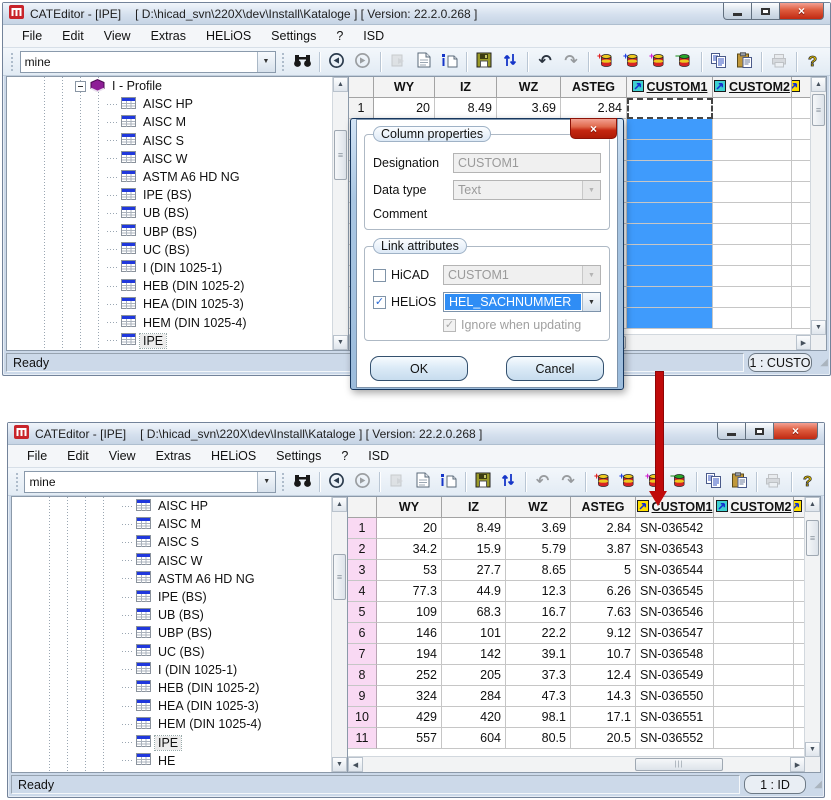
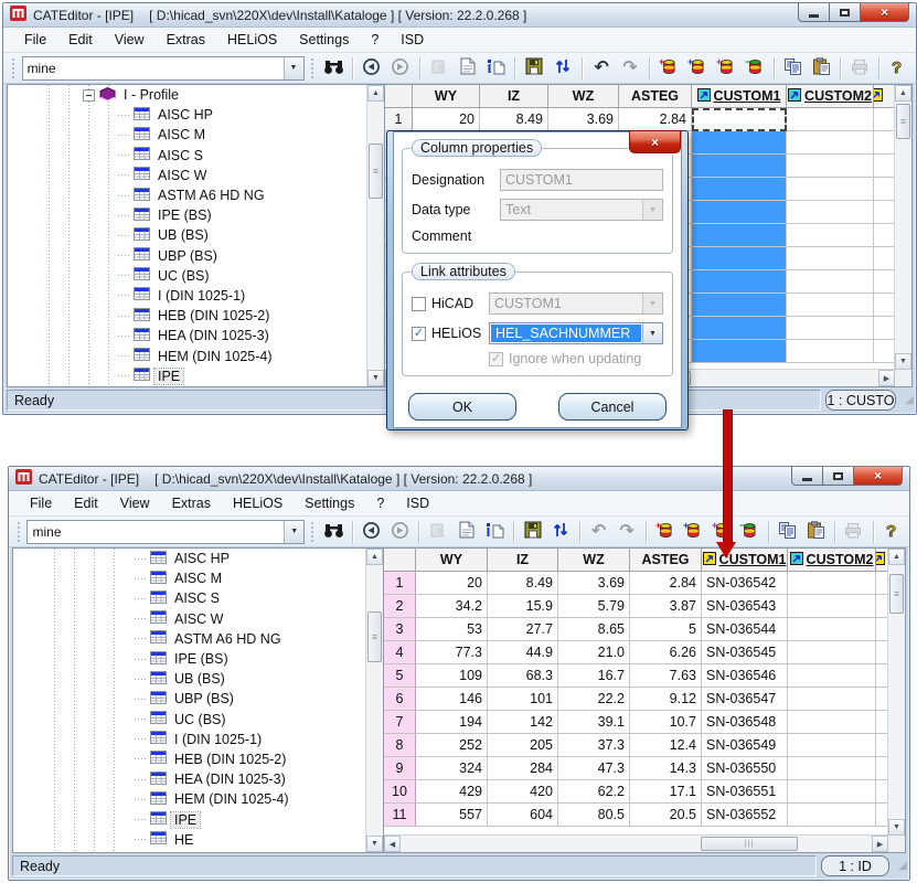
  CATEditor - [IPE]
  [ D:\hicad_svn\220X\dev\Install\Kataloge ] [ Version: 22.2.0.268 ]
  ×
  File
  Edit
  View
  Extras
  HELiOS
  Settings
  ?
  ISD
  mine
  ↶
  ↷
  +
  +
  +
  −
  ?
  I - Profile
  AISC HP
  AISC M
  AISC S
  AISC W
  ASTM A6 HD NG
  IPE (BS)
  UB (BS)
  UBP (BS)
  UC (BS)
  I (DIN 1025-1)
  HEB (DIN 1025-2)
  HEA (DIN 1025-3)
  HEM (DIN 1025-4)
  IPE
  ≡
  WY
  IZ
  WZ
  ASTEG
  CUSTOM1
  CUSTOM2
  1
  20
  8.49
  3.69
  2.84
  ≡
  Ready
  1 : CUSTO
  ◢
  ×
  Column properties
  Designation
  CUSTOM1
  Data type
  Text
  Comment
  Link attributes
  HiCAD
  CUSTOM1
  ✓
  HELiOS
  HEL_SACHNUMMER
  ✓
  Ignore when updating
  OK
  Cancel
  CATEditor - [IPE]
  [ D:\hicad_svn\220X\dev\Install\Kataloge ] [ Version: 22.2.0.268 ]
  ×
  File
  Edit
  View
  Extras
  HELiOS
  Settings
  ?
  ISD
  mine
  ↶
  ↷
  +
  +
  +
  −
  ?
  AISC HP
  AISC M
  AISC S
  AISC W
  ASTM A6 HD NG
  IPE (BS)
  UB (BS)
  UBP (BS)
  UC (BS)
  I (DIN 1025-1)
  HEB (DIN 1025-2)
  HEA (DIN 1025-3)
  HEM (DIN 1025-4)
  IPE
  HE
  ≡
  WY
  IZ
  WZ
  ASTEG
  CUSTOM1
  CUSTOM2
  1
  20
  8.49
  3.69
  2.84
  SN-036542
  2
  34.2
  15.9
  5.79
  3.87
  SN-036543
  3
  53
  27.7
  8.65
  5
  SN-036544
  4
  77.3
  44.9
- 12.3
+ 21.0
  6.26
  SN-036545
  5
  109
  68.3
  16.7
  7.63
  SN-036546
  6
  146
  101
  22.2
  9.12
  SN-036547
  7
  194
  142
  39.1
  10.7
  SN-036548
  8
  252
  205
  37.3
  12.4
  SN-036549
  9
  324
  284
  47.3
  14.3
  SN-036550
  10
  429
  420
- 98.1
+ 62.2
  17.1
  SN-036551
  11
  557
  604
  80.5
  20.5
  SN-036552
  ≡
  Ready
  1 : ID
  ◢
